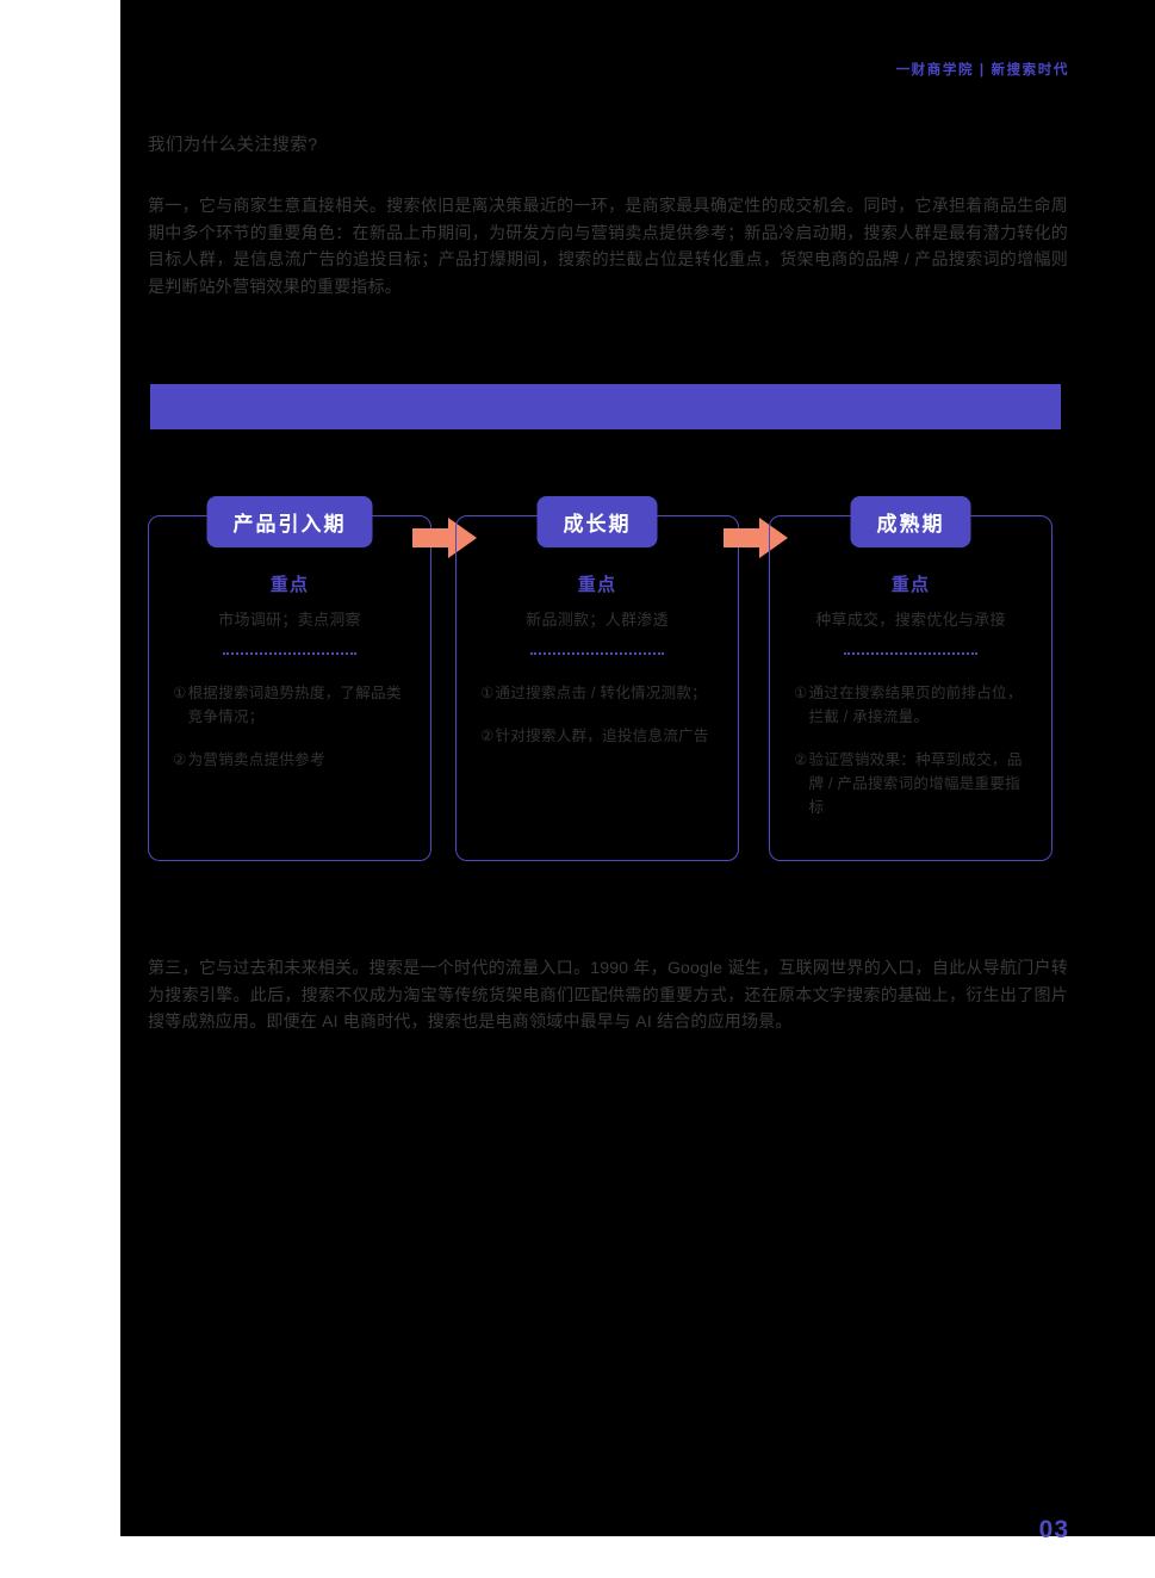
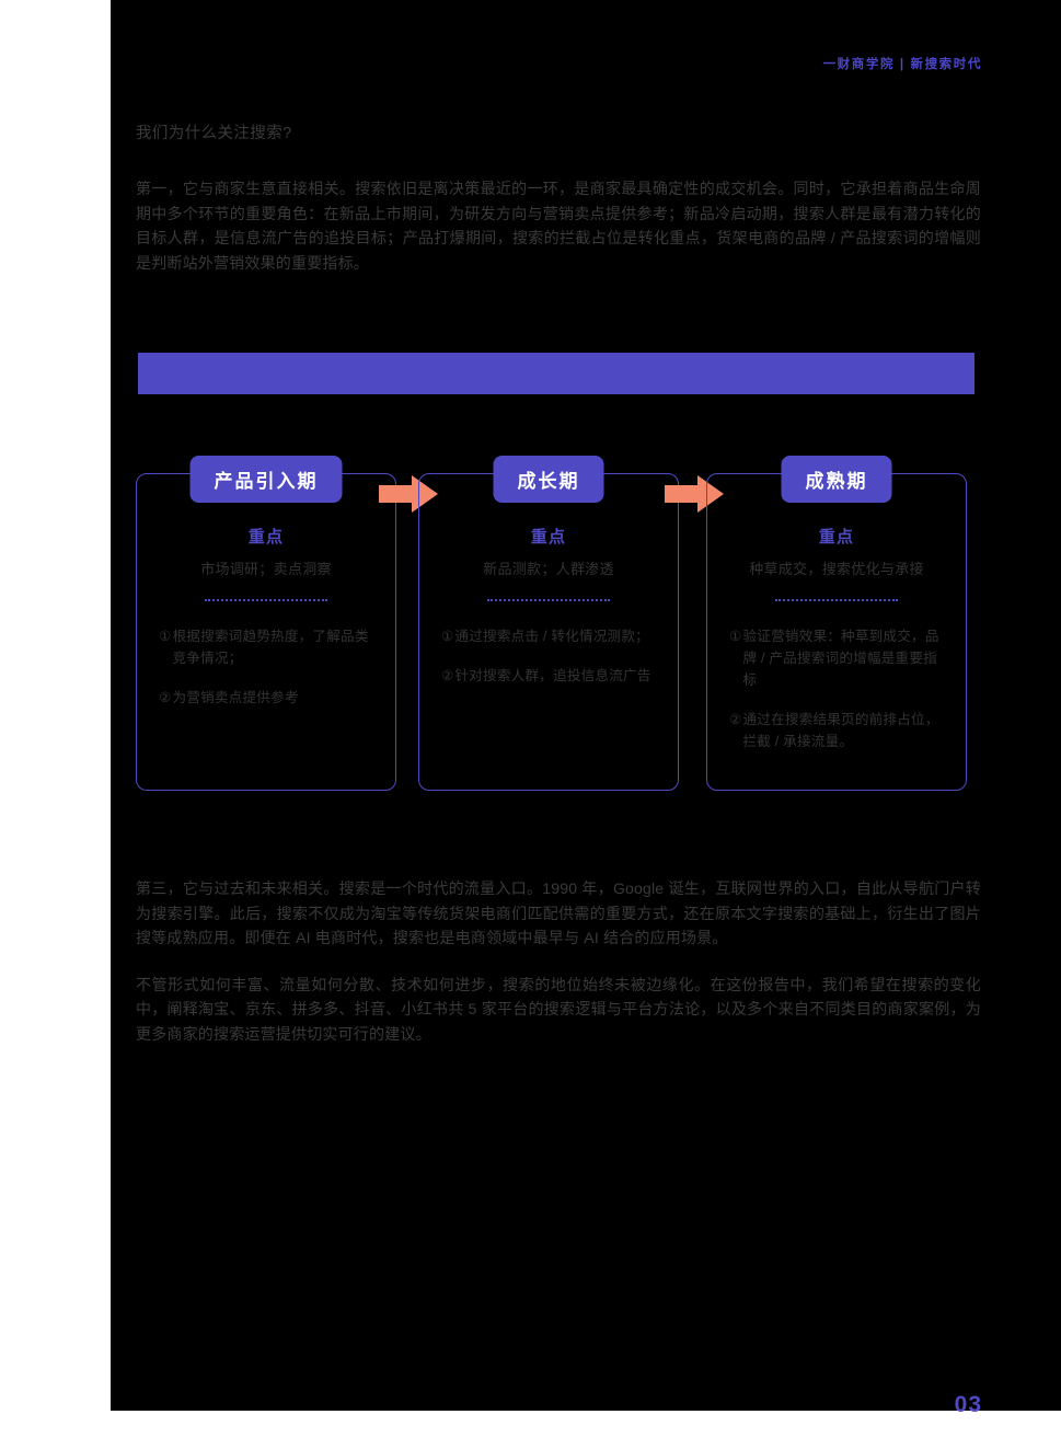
  一财商学院 | 新搜索时代
  我们为什么关注搜索?
  第一，它与商家生意直接相关。搜索依旧是离决策最近的一环，是商家最具确定性的成交机会。同时，它承担着商品生命周期中多个环节的重要角色：在新品上市期间，为研发方向与营销卖点提供参考；新品冷启动期，搜索人群是最有潜力转化的目标人群，是信息流广告的追投目标；产品打爆期间，搜索的拦截占位是转化重点，货架电商的品牌 / 产品搜索词的增幅则是判断站外营销效果的重要指标。
  产品引入期
  重点
  市场调研；卖点洞察
  ①
  根据搜索词趋势热度，了解品类竞争情况；
  ②
  为营销卖点提供参考
  成长期
  重点
  新品测款；人群渗透
  ①
  通过搜索点击 / 转化情况测款；
  ②
  针对搜索人群，追投信息流广告
  成熟期
  重点
  种草成交，搜索优化与承接
  ①
- 通过在搜索结果页的前排占位，拦截 / 承接流量。
+ 验证营销效果：种草到成交，品牌 / 产品搜索词的增幅是重要指标
  ②
- 验证营销效果：种草到成交，品牌 / 产品搜索词的增幅是重要指标
+ 通过在搜索结果页的前排占位，拦截 / 承接流量。
  第三，它与过去和未来相关。搜索是一个时代的流量入口。1990 年，Google 诞生，互联网世界的入口，自此从导航门户转为搜索引擎。此后，搜索不仅成为淘宝等传统货架电商们匹配供需的重要方式，还在原本文字搜索的基础上，衍生出了图片搜等成熟应用。即便在 AI 电商时代，搜索也是电商领域中最早与 AI 结合的应用场景。
+ 不管形式如何丰富、流量如何分散、技术如何进步，搜索的地位始终未被边缘化。在这份报告中，我们希望在搜索的变化中，阐释淘宝、京东、拼多多、抖音、小红书共 5 家平台的搜索逻辑与平台方法论，以及多个来自不同类目的商家案例，为更多商家的搜索运营提供切实可行的建议。
  03
